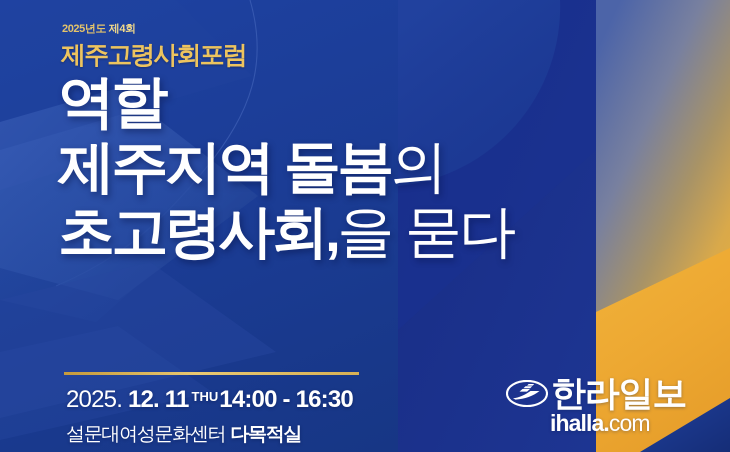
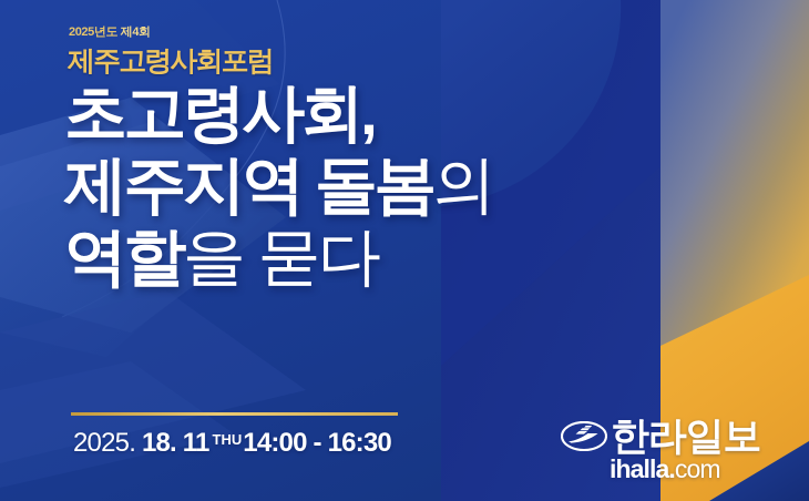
  2025년도 제4회
  제주고령사회포럼
- 역할
+ 초고령사회,
  제주지역 돌봄의
- 초고령사회,을 묻다
+ 역할을 묻다
- 2025. 12. 11 THU14:00 - 16:30
+ 2025. 18. 11 THU14:00 - 16:30
- 설문대여성문화센터 다목적실
  한라일보
  ihalla.com
